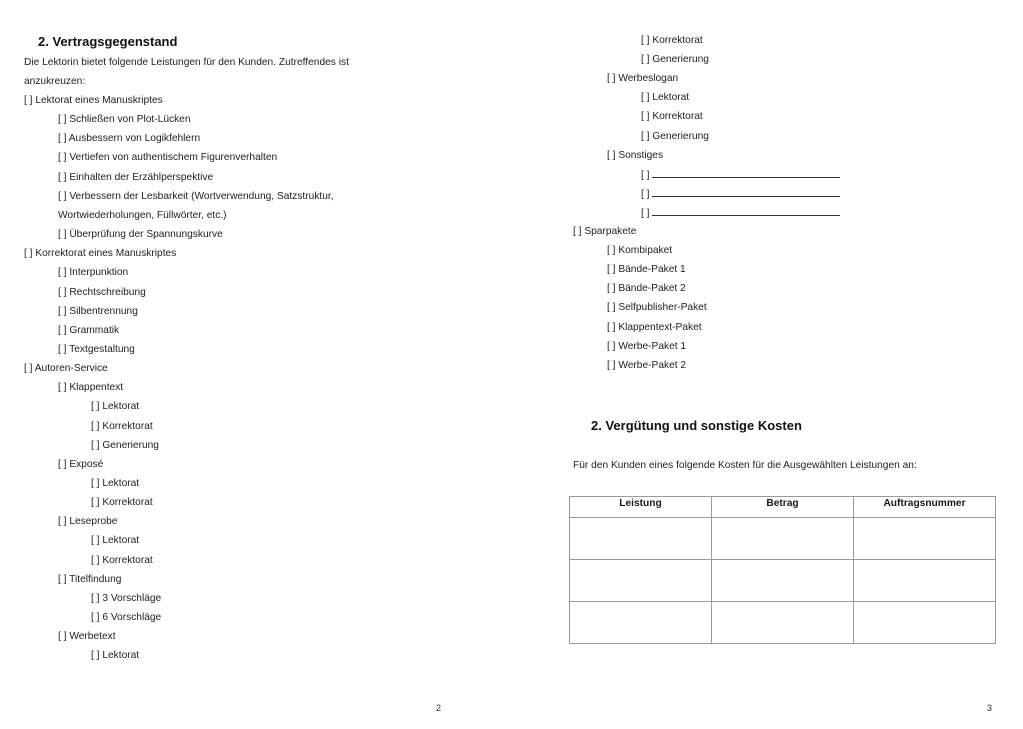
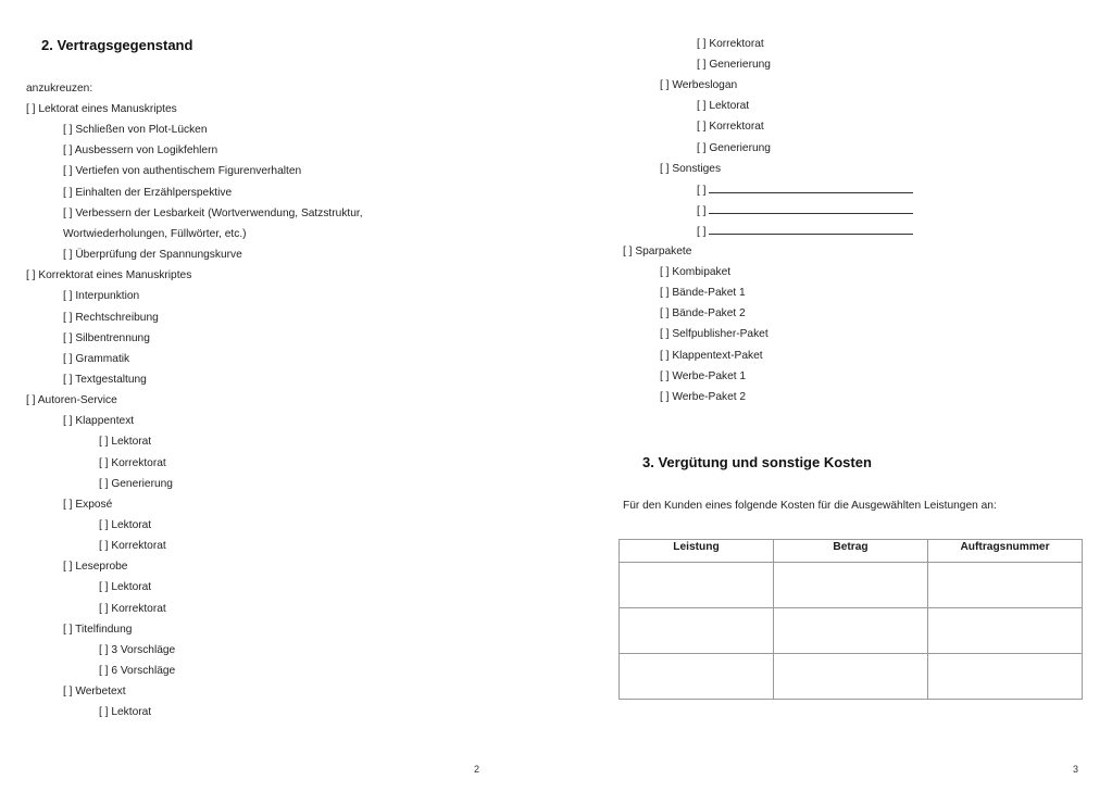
  2. Vertragsgegenstand
- Die Lektorin bietet folgende Leistungen für den Kunden. Zutreffendes ist
  anzukreuzen:
  [ ] Lektorat eines Manuskriptes
  [ ] Schließen von Plot-Lücken
  [ ] Ausbessern von Logikfehlern
  [ ] Vertiefen von authentischem Figurenverhalten
  [ ] Einhalten der Erzählperspektive
  [ ] Verbessern der Lesbarkeit (Wortverwendung, Satzstruktur,
  Wortwiederholungen, Füllwörter, etc.)
  [ ] Überprüfung der Spannungskurve
  [ ] Korrektorat eines Manuskriptes
  [ ] Interpunktion
  [ ] Rechtschreibung
  [ ] Silbentrennung
  [ ] Grammatik
  [ ] Textgestaltung
  [ ] Autoren-Service
  [ ] Klappentext
  [ ] Lektorat
  [ ] Korrektorat
  [ ] Generierung
  [ ] Exposé
  [ ] Lektorat
  [ ] Korrektorat
  [ ] Leseprobe
  [ ] Lektorat
  [ ] Korrektorat
  [ ] Titelfindung
  [ ] 3 Vorschläge
  [ ] 6 Vorschläge
  [ ] Werbetext
  [ ] Lektorat
  2
  [ ] Korrektorat
  [ ] Generierung
  [ ] Werbeslogan
  [ ] Lektorat
  [ ] Korrektorat
  [ ] Generierung
  [ ] Sonstiges
  [ ]
  [ ]
  [ ]
  [ ] Sparpakete
  [ ] Kombipaket
  [ ] Bände-Paket 1
  [ ] Bände-Paket 2
  [ ] Selfpublisher-Paket
  [ ] Klappentext-Paket
  [ ] Werbe-Paket 1
  [ ] Werbe-Paket 2
- 2. Vergütung und sonstige Kosten
+ 3. Vergütung und sonstige Kosten
  Für den Kunden eines folgende Kosten für die Ausgewählten Leistungen an:
  Leistung	Betrag	Auftragsnummer
  3
